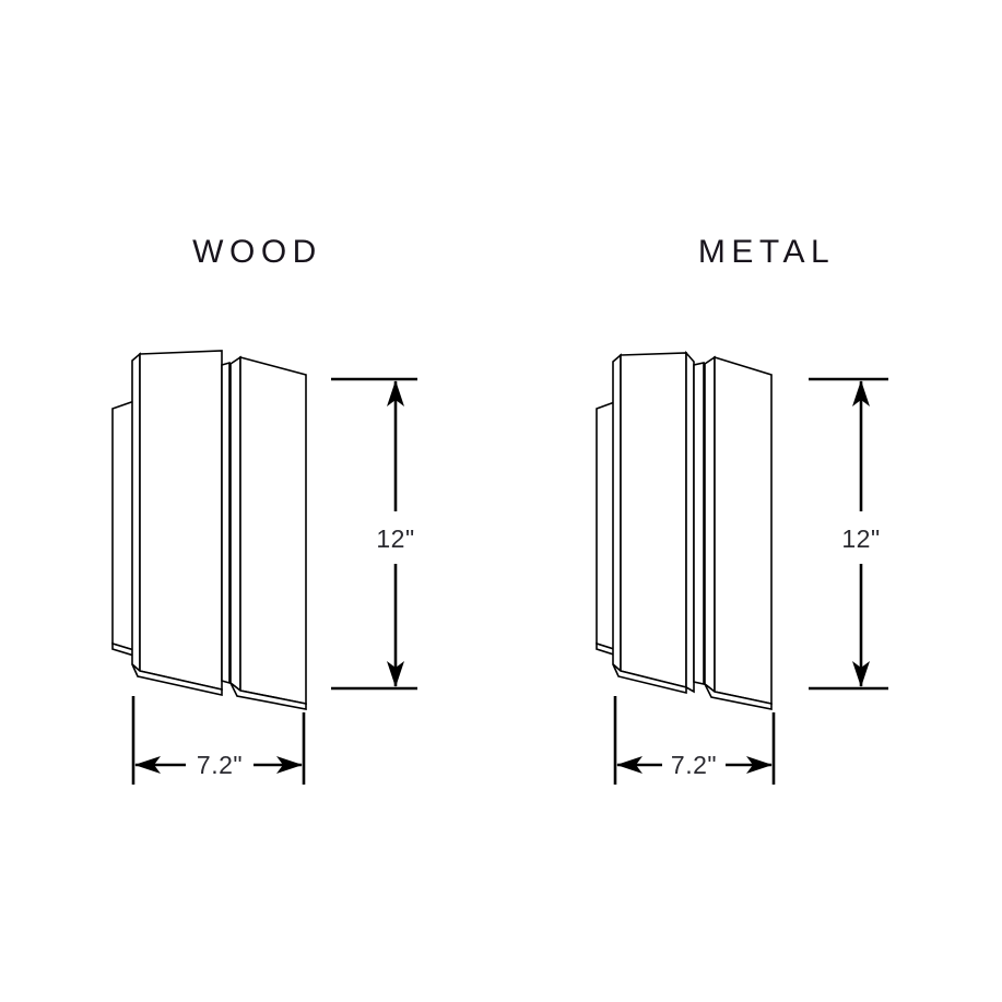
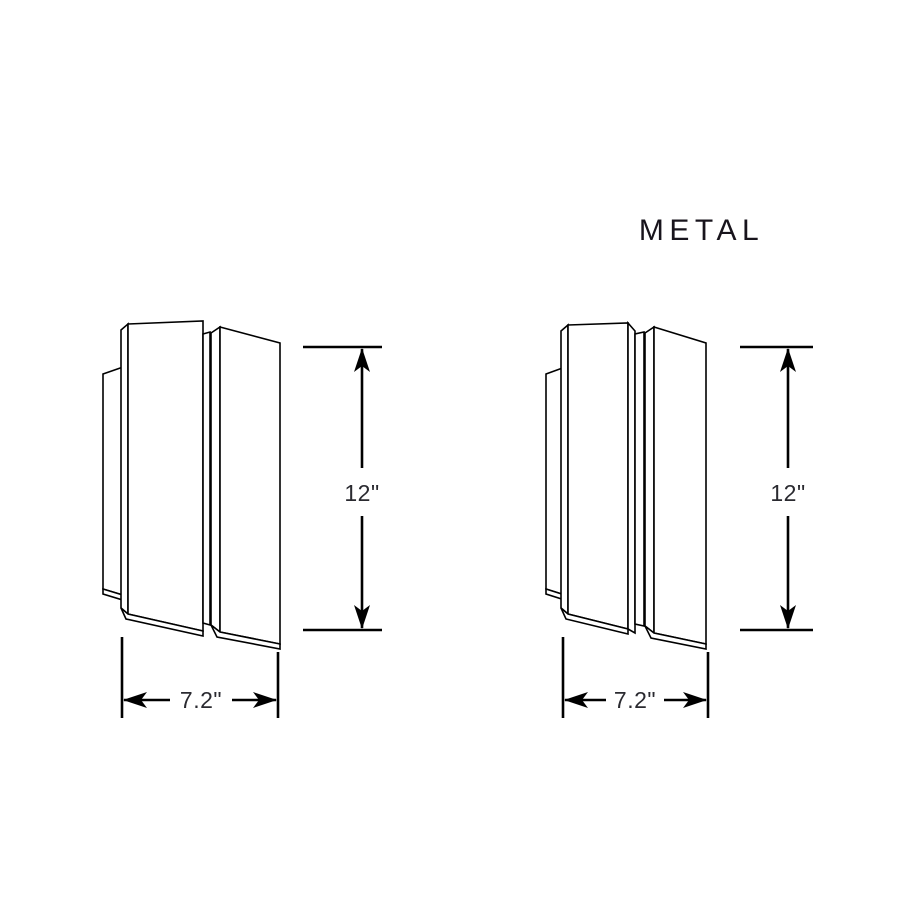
- WOOD
  12"
  7.2"
  METAL
  12"
  7.2"
